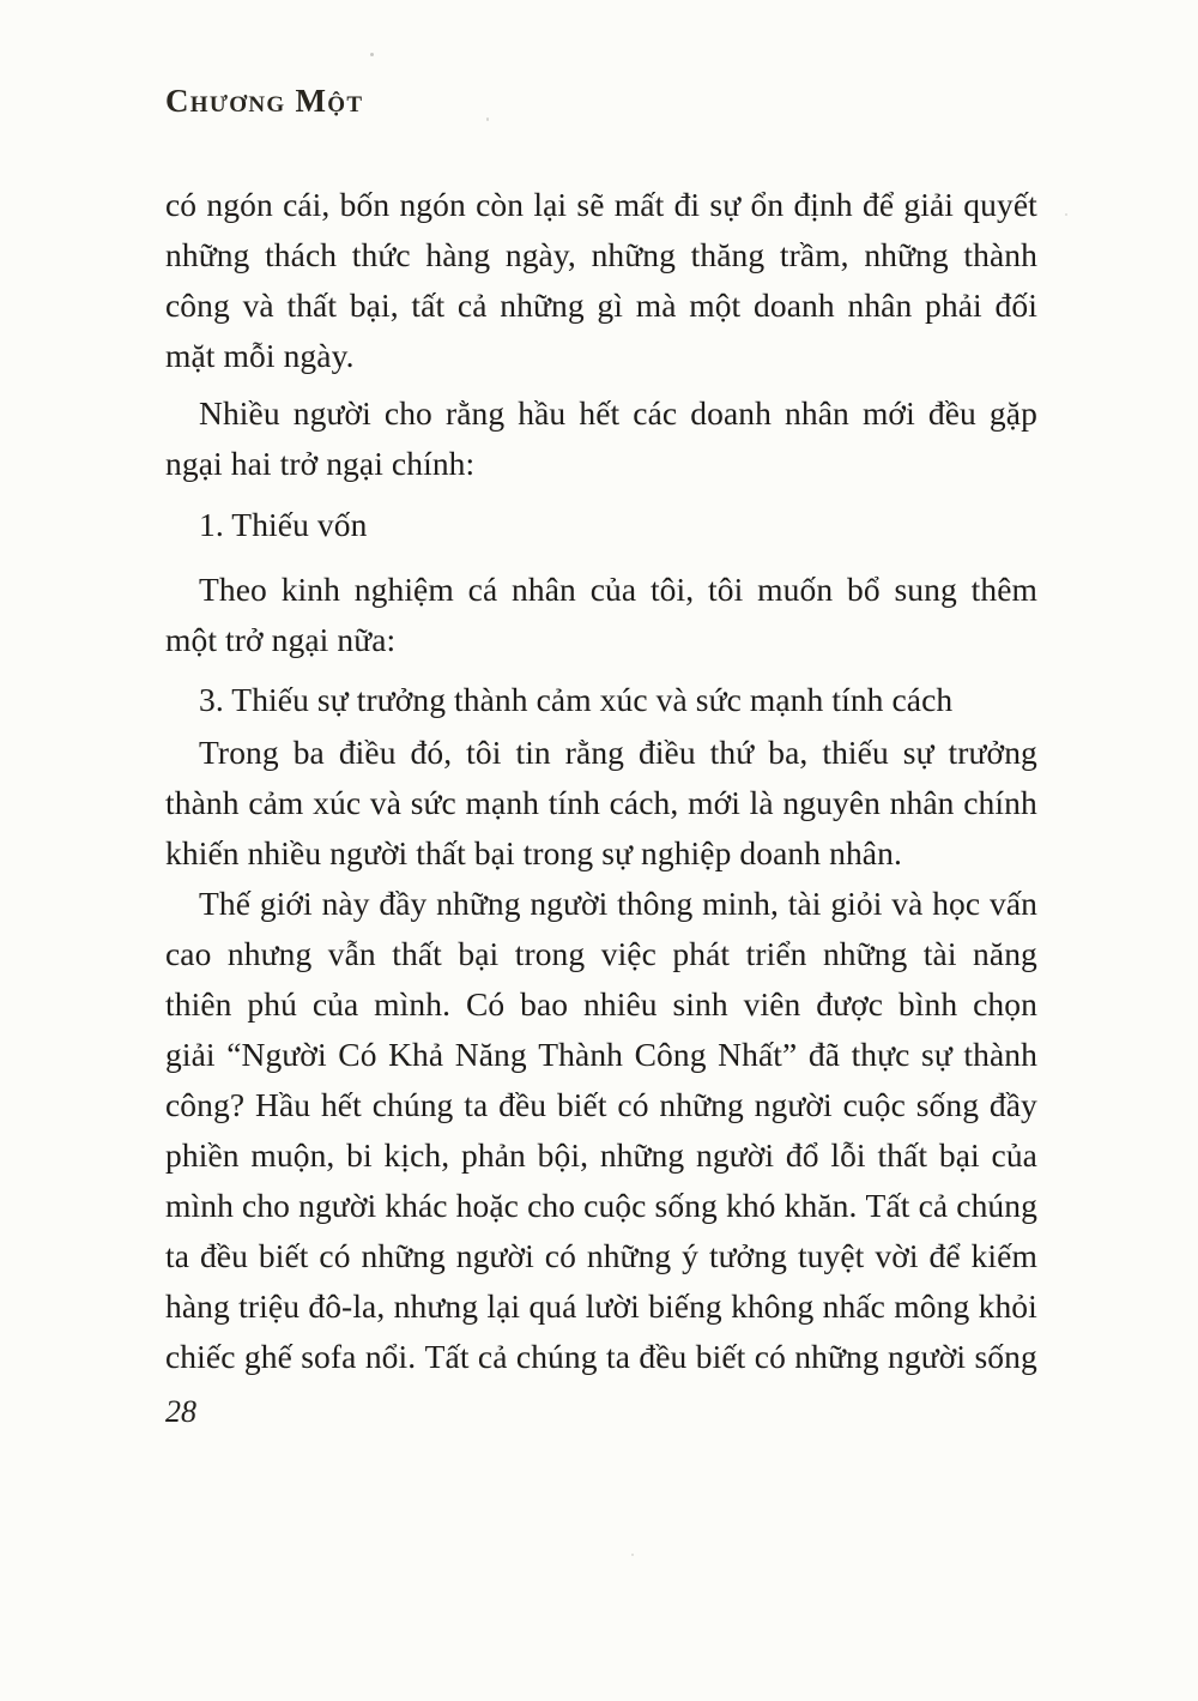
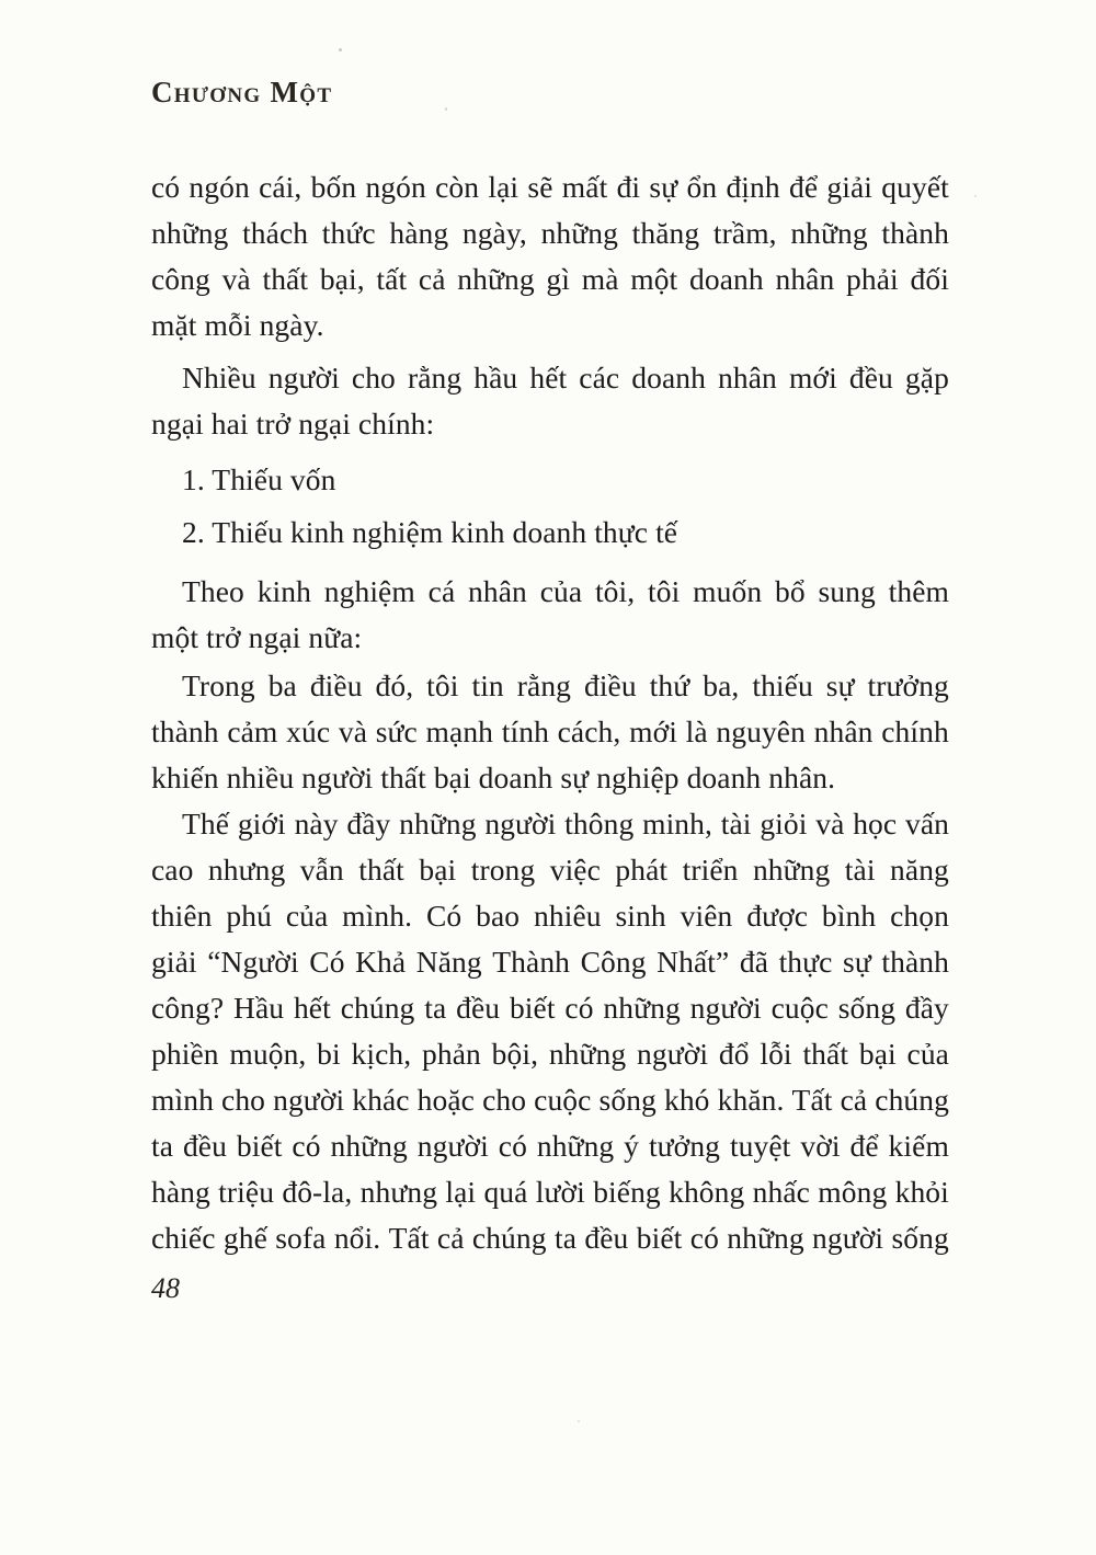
  Chương Một
  có
  ngón
  cái,
  bốn
  ngón
  còn
  lại
  sẽ
  mất
  đi
  sự
  ổn
  định
  để
  giải
  quyết
  những
  thách
  thức
  hàng
  ngày,
  những
  thăng
  trầm,
  những
  thành
  công
  và
  thất
  bại,
  tất
  cả
  những
  gì
  mà
  một
  doanh
  nhân
  phải
  đối
  mặt mỗi ngày.
  Nhiều
  người
  cho
  rằng
  hầu
  hết
  các
  doanh
  nhân
  mới
  đều
  gặp
  ngại hai trở ngại chính:
  1. Thiếu vốn
+ 2. Thiếu kinh nghiệm kinh doanh thực tế
  Theo
  kinh
  nghiệm
  cá
  nhân
  của
  tôi,
  tôi
  muốn
  bổ
  sung
  thêm
  một trở ngại nữa:
- 3. Thiếu sự trưởng thành cảm xúc và sức mạnh tính cách
  Trong
  ba
  điều
  đó,
  tôi
  tin
  rằng
  điều
  thứ
  ba,
  thiếu
  sự
  trưởng
  thành
  cảm
  xúc
  và
  sức
  mạnh
  tính
  cách,
  mới
  là
  nguyên
  nhân
  chính
- khiến nhiều người thất bại trong sự nghiệp doanh nhân.
+ khiến nhiều người thất bại doanh sự nghiệp doanh nhân.
  Thế
  giới
  này
  đầy
  những
  người
  thông
  minh,
  tài
  giỏi
  và
  học
  vấn
  cao
  nhưng
  vẫn
  thất
  bại
  trong
  việc
  phát
  triển
  những
  tài
  năng
  thiên
  phú
  của
  mình.
  Có
  bao
  nhiêu
  sinh
  viên
  được
  bình
  chọn
  giải
  “Người
  Có
  Khả
  Năng
  Thành
  Công
  Nhất”
  đã
  thực
  sự
  thành
  công?
  Hầu
  hết
  chúng
  ta
  đều
  biết
  có
  những
  người
  cuộc
  sống
  đầy
  phiền
  muộn,
  bi
  kịch,
  phản
  bội,
  những
  người
  đổ
  lỗi
  thất
  bại
  của
  mình
  cho
  người
  khác
  hoặc
  cho
  cuộc
  sống
  khó
  khăn.
  Tất
  cả
  chúng
  ta
  đều
  biết
  có
  những
  người
  có
  những
  ý
  tưởng
  tuyệt
  vời
  để
  kiếm
  hàng
  triệu
  đô-la,
  nhưng
  lại
  quá
  lười
  biếng
  không
  nhấc
  mông
  khỏi
  chiếc
  ghế
  sofa
  nổi.
  Tất
  cả
  chúng
  ta
  đều
  biết
  có
  những
  người
  sống
- 28
+ 48
